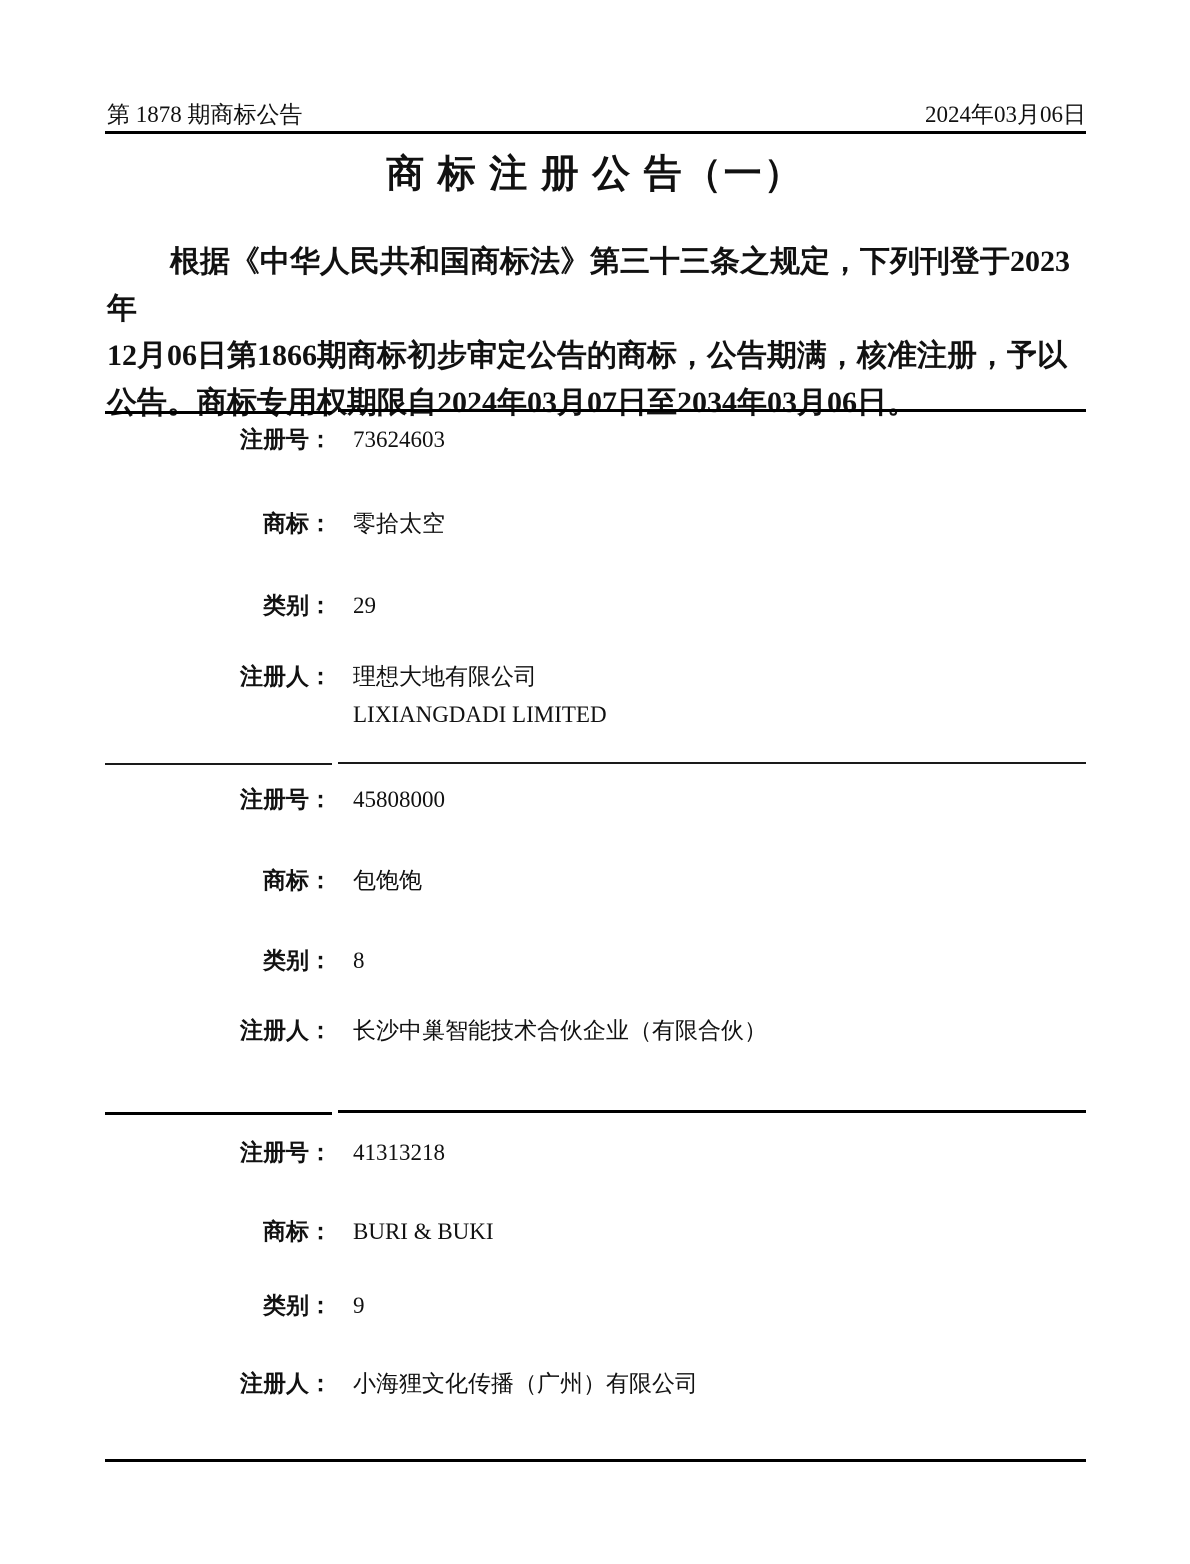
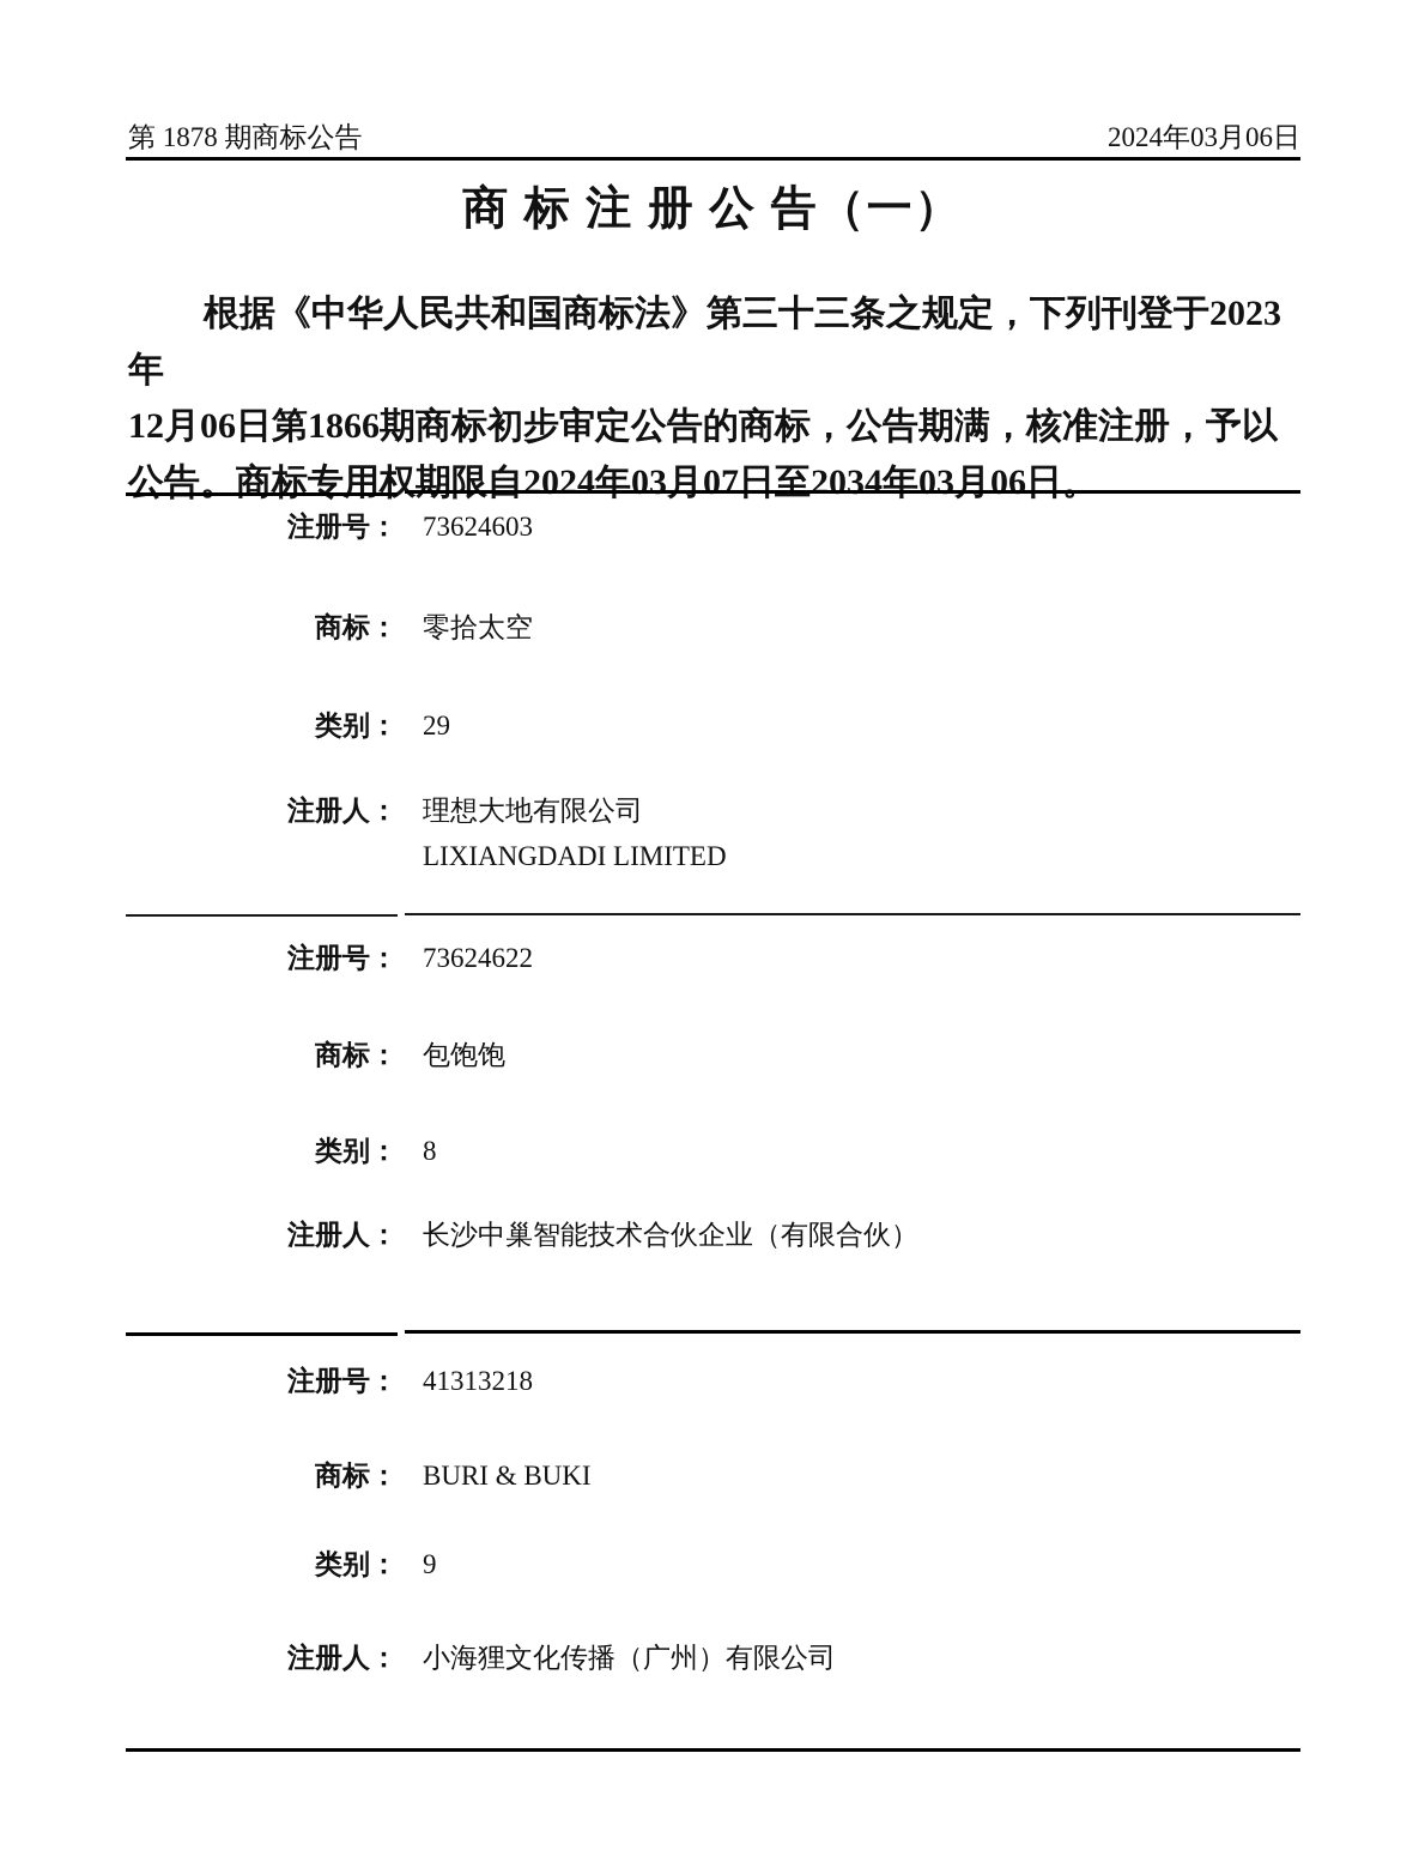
  第 1878 期商标公告
  2024年03月06日
  商 标 注 册 公 告（一）
  根据《中华人民共和国商标法》第三十三条之规定，下列刊登于2023年
  12月06日第1866期商标初步审定公告的商标，公告期满，核准注册，予以
  公告。商标专用权期限自2024年03月07日至2034年03月06日。
  注册号：
  73624603
  商标：
  零拾太空
  类别：
  29
  注册人：
  理想大地有限公司
  LIXIANGDADI LIMITED
  注册号：
- 45808000
+ 73624622
  商标：
  包饱饱
  类别：
  8
  注册人：
  长沙中巢智能技术合伙企业（有限合伙）
  注册号：
  41313218
  商标：
  BURI & BUKI
  类别：
  9
  注册人：
  小海狸文化传播（广州）有限公司
